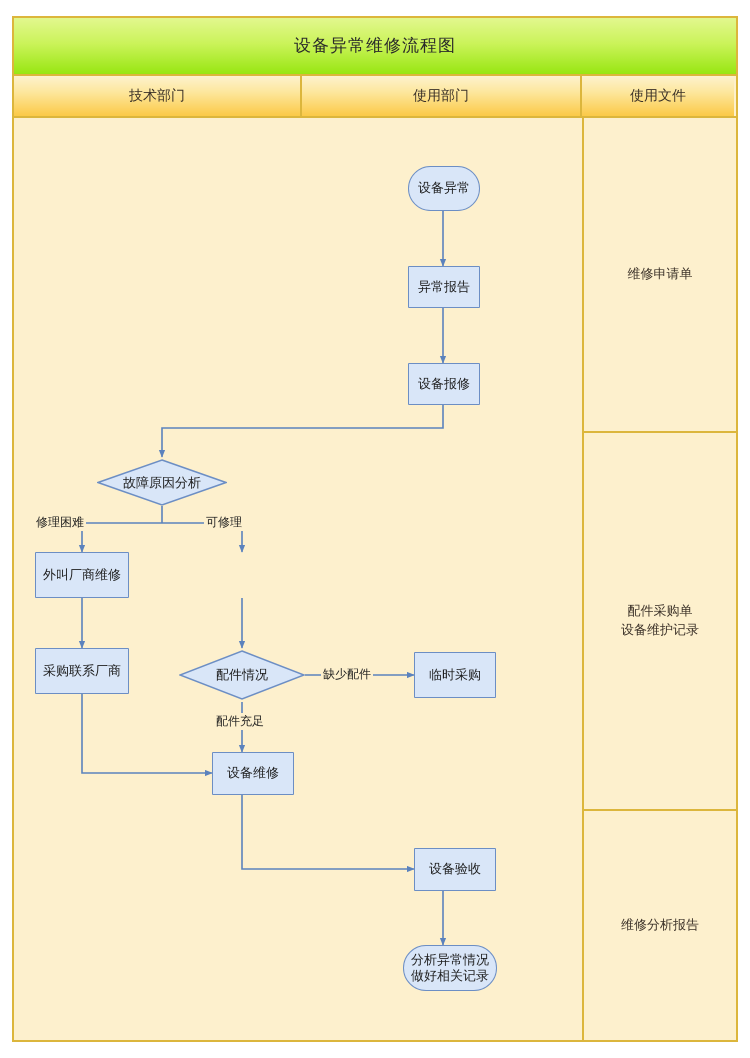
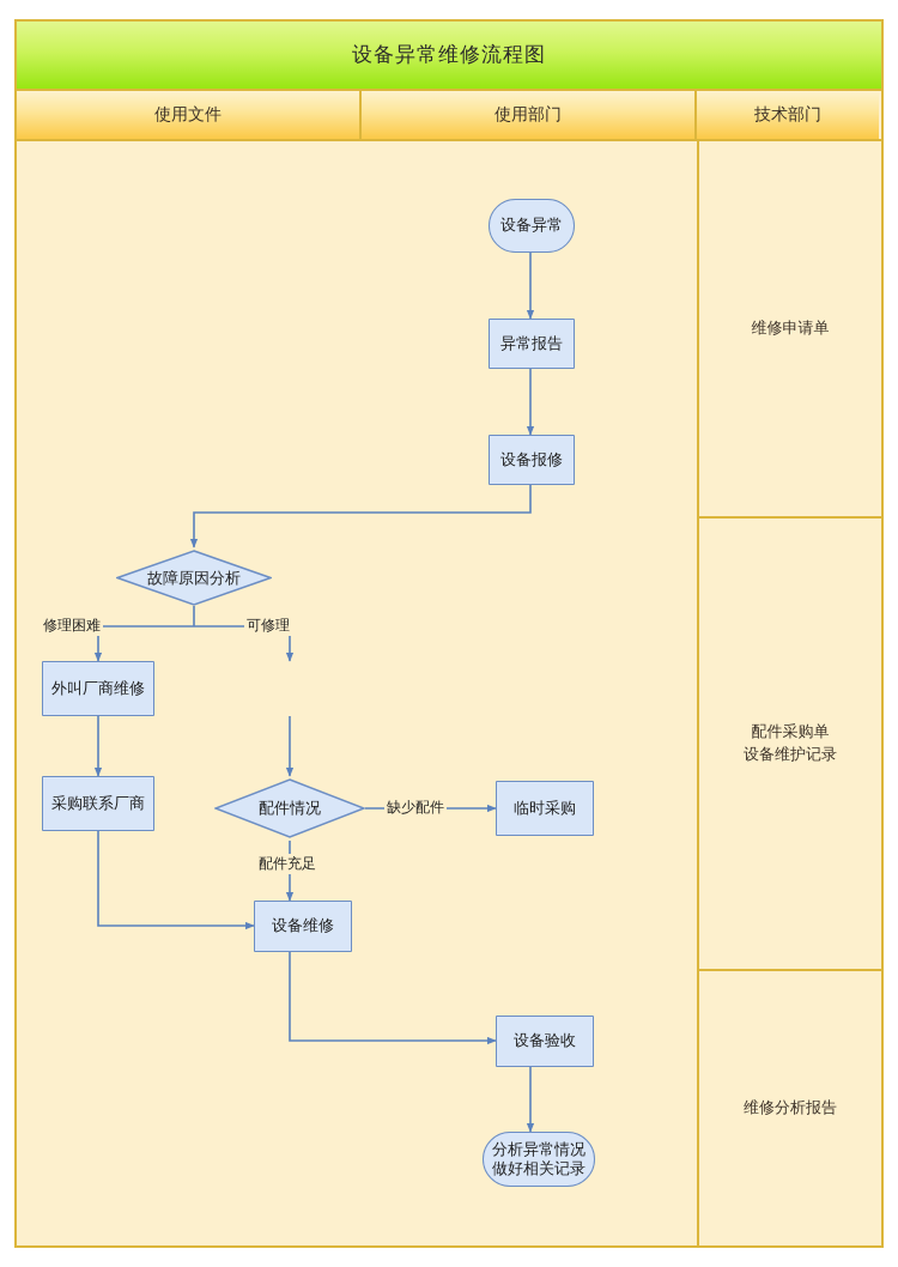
  设备异常维修流程图
- 技术部门
+ 使用文件
  使用部门
- 使用文件
+ 技术部门
  维修申请单
  配件采购单
  设备维护记录
  维修分析报告
  设备异常
  异常报告
  设备报修
  故障原因分析
  外叫厂商维修
  采购联系厂商
  配件情况
  临时采购
  设备维修
  设备验收
  分析异常情况
  做好相关记录
  修理困难
  可修理
  缺少配件
  配件充足
